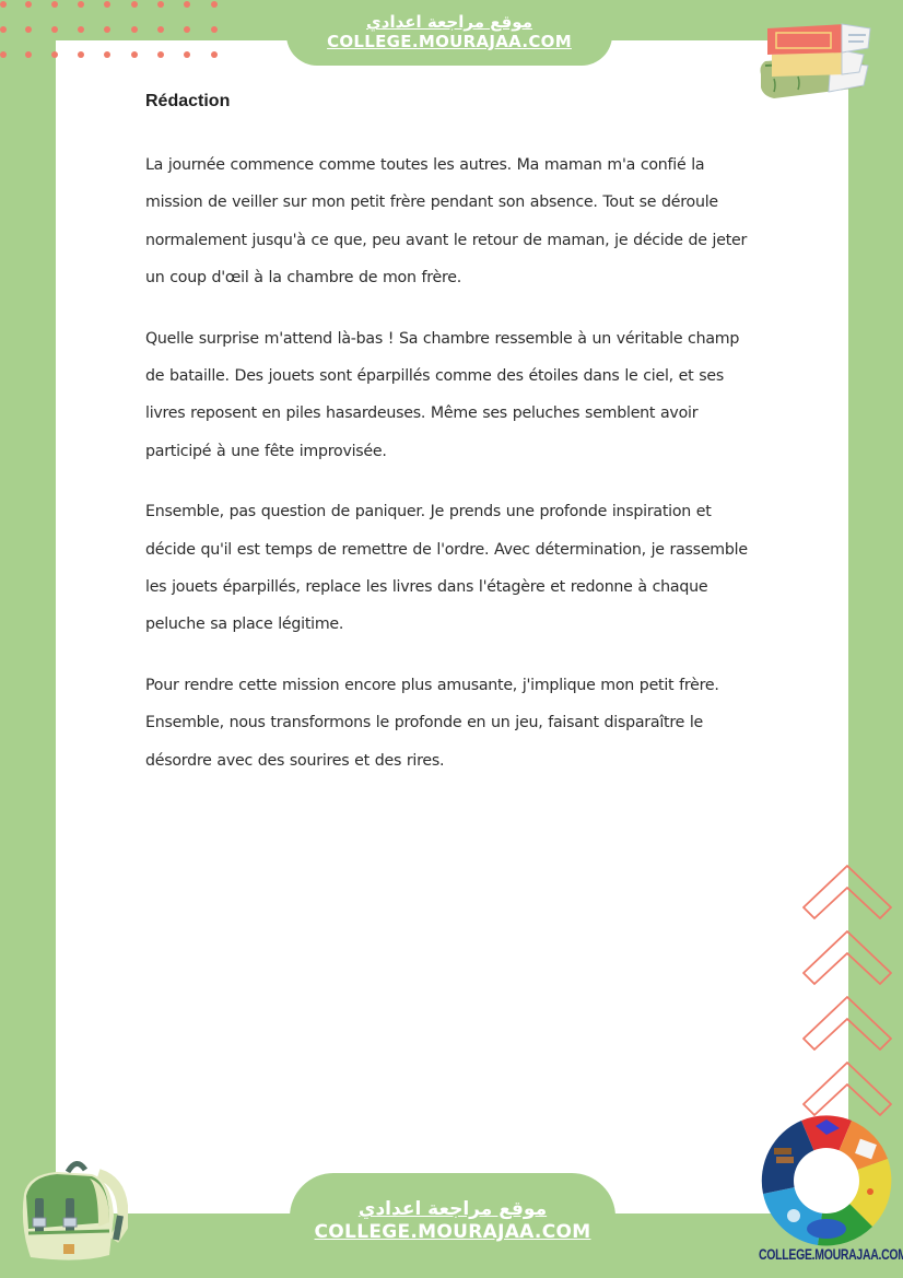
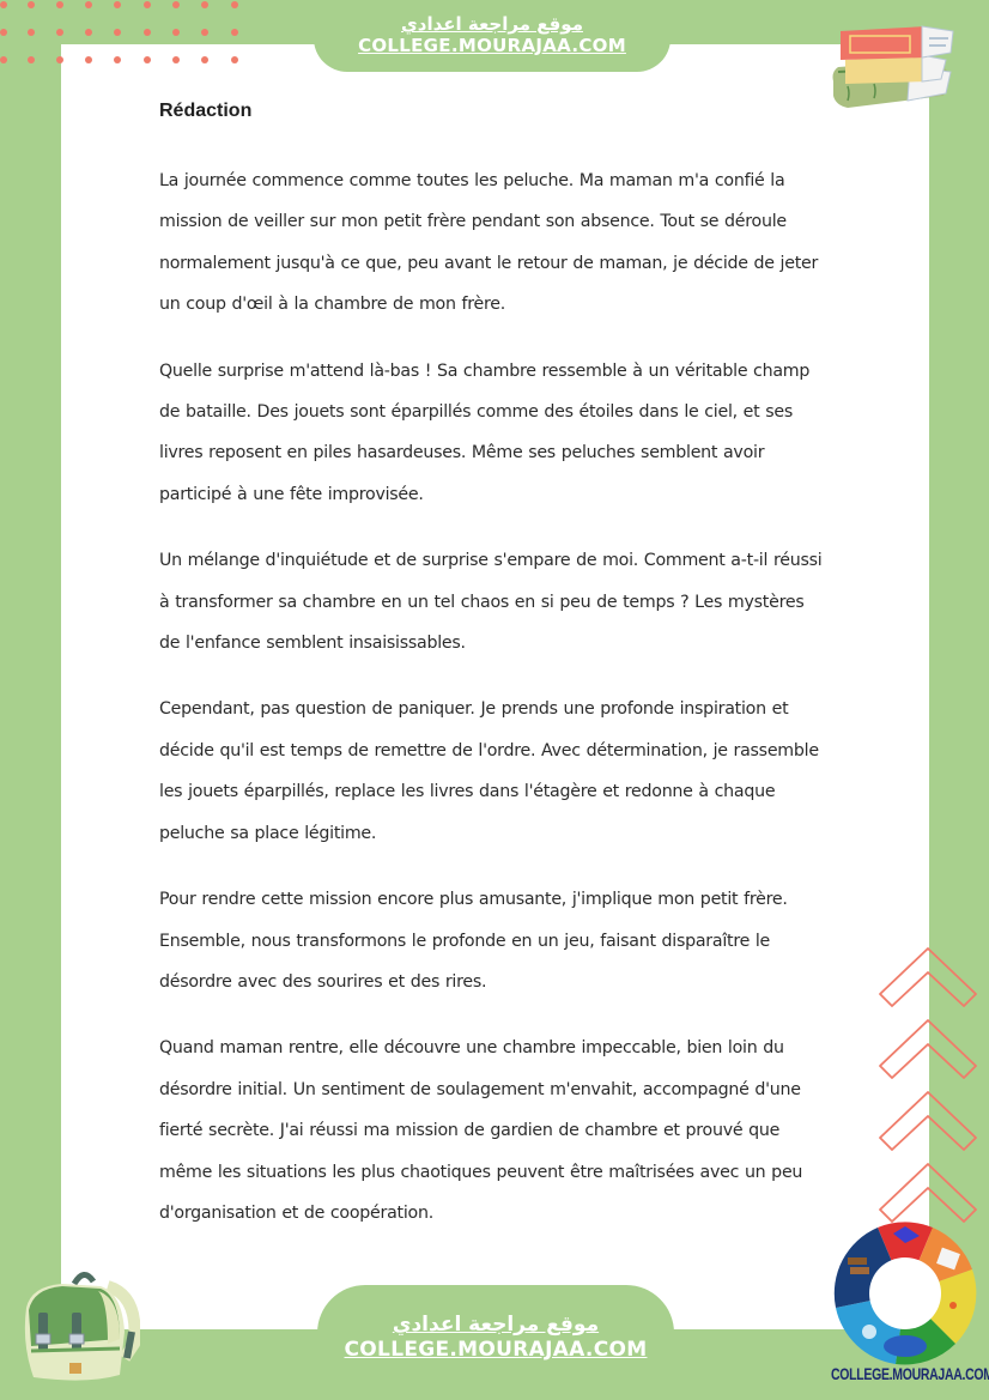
  موقع مراجعة اعدادي
  COLLEGE.MOURAJAA.COM
  Rédaction
- La journée commence comme toutes les autres. Ma maman m'a confié la mission de veiller sur mon petit frère pendant son absence. Tout se déroule normalement jusqu'à ce que, peu avant le retour de maman, je décide de jeter un coup d'œil à la chambre de mon frère.
+ La journée commence comme toutes les peluche. Ma maman m'a confié la mission de veiller sur mon petit frère pendant son absence. Tout se déroule normalement jusqu'à ce que, peu avant le retour de maman, je décide de jeter un coup d'œil à la chambre de mon frère.
  Quelle surprise m'attend là-bas ! Sa chambre ressemble à un véritable champ de bataille. Des jouets sont éparpillés comme des étoiles dans le ciel, et ses livres reposent en piles hasardeuses. Même ses peluches semblent avoir participé à une fête improvisée.
+ Un mélange d'inquiétude et de surprise s'empare de moi. Comment a-t-il réussi à transformer sa chambre en un tel chaos en si peu de temps ? Les mystères de l'enfance semblent insaisissables.
- Ensemble, pas question de paniquer. Je prends une profonde inspiration et décide qu'il est temps de remettre de l'ordre. Avec détermination, je rassemble les jouets éparpillés, replace les livres dans l'étagère et redonne à chaque peluche sa place légitime.
+ Cependant, pas question de paniquer. Je prends une profonde inspiration et décide qu'il est temps de remettre de l'ordre. Avec détermination, je rassemble les jouets éparpillés, replace les livres dans l'étagère et redonne à chaque peluche sa place légitime.
  Pour rendre cette mission encore plus amusante, j'implique mon petit frère. Ensemble, nous transformons le profonde en un jeu, faisant disparaître le désordre avec des sourires et des rires.
+ Quand maman rentre, elle découvre une chambre impeccable, bien loin du désordre initial. Un sentiment de soulagement m'envahit, accompagné d'une fierté secrète. J'ai réussi ma mission de gardien de chambre et prouvé que même les situations les plus chaotiques peuvent être maîtrisées avec un peu d'organisation et de coopération.
  COLLEGE.MOURAJAA.CO
  موقع مراجعة اعدادي
  COLLEGE.MOURAJAA.COM
